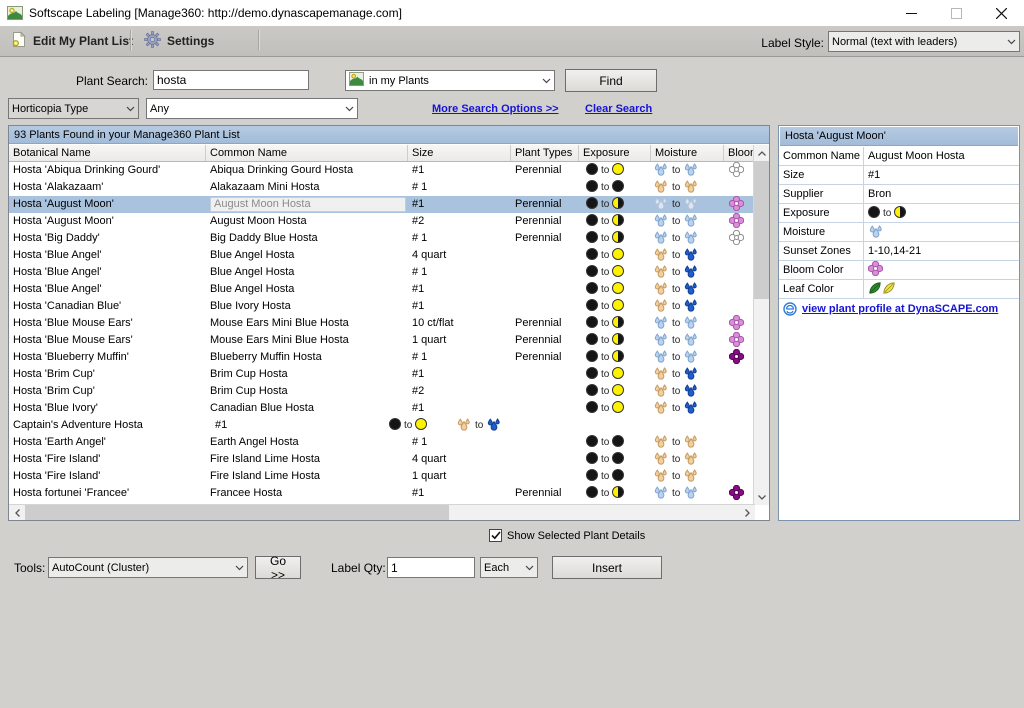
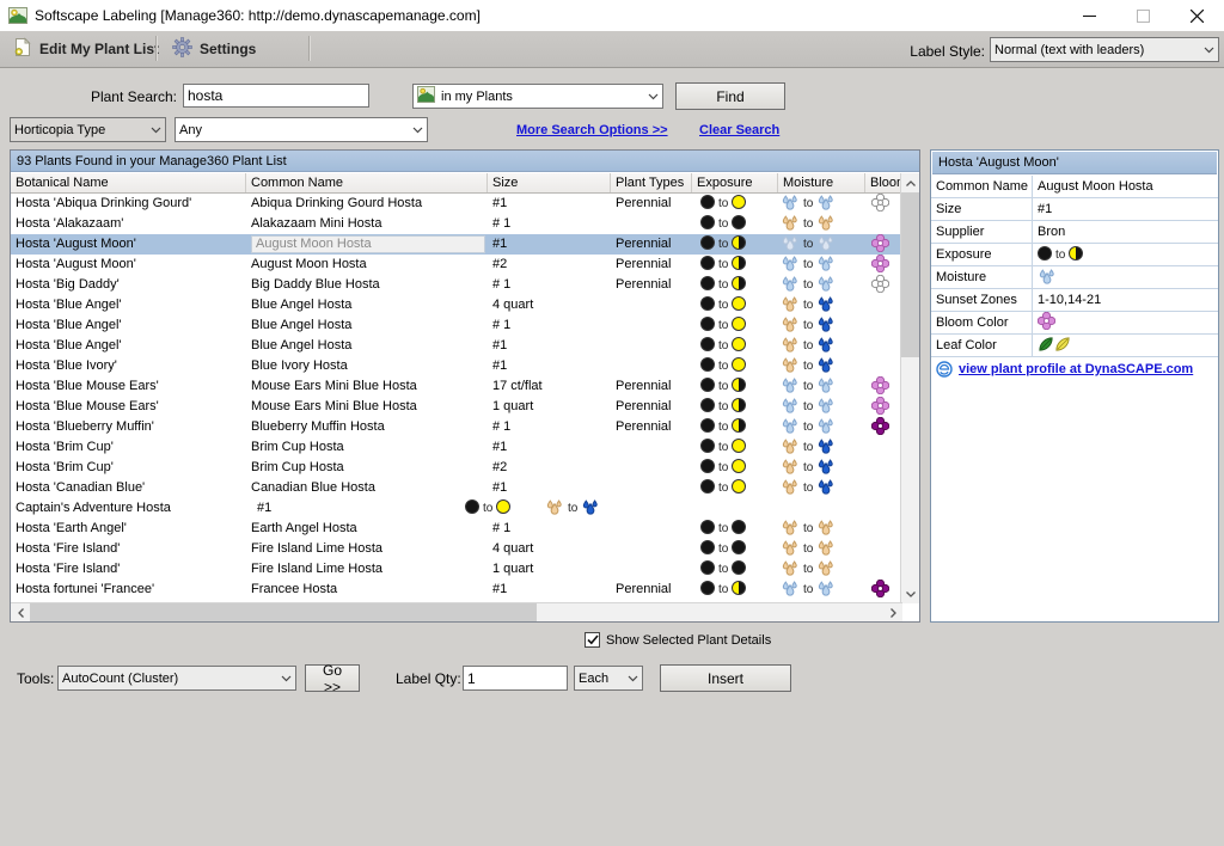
  Softscape Labeling [Manage360: http://demo.dynascapemanage.com]
  Edit My Plant Lis
  Settings
  Label Style:
  Normal (text with leaders)
  Plant Search:
  hosta
  in my Plants
  Find
  Horticopia Type
  Any
  More Search Options >>
  Clear Search
  93 Plants Found in your Manage360 Plant List
  Botanical Name
  Common Name
  Size
  Plant Types
  Exposure
  Moisture
  Bloo
  Hosta 'Abiqua Drinking Gourd'
  Abiqua Drinking Gourd Hosta
  #1
  Perennial
  to
  to
  Hosta 'Alakazaam'
  Alakazaam Mini Hosta
  # 1
  to
  to
  Hosta 'August Moon'
  August Moon Hosta
  #1
  Perennial
  to
  to
  Hosta 'August Moon'
  August Moon Hosta
  #2
  Perennial
  to
  to
  Hosta 'Big Daddy'
  Big Daddy Blue Hosta
  # 1
  Perennial
  to
  to
  Hosta 'Blue Angel'
  Blue Angel Hosta
  4 quart
  to
  to
  Hosta 'Blue Angel'
  Blue Angel Hosta
  # 1
  to
  to
  Hosta 'Blue Angel'
  Blue Angel Hosta
  #1
  to
  to
- Hosta 'Canadian Blue'
+ Hosta 'Blue Ivory'
  Blue Ivory Hosta
  #1
  to
  to
  Hosta 'Blue Mouse Ears'
  Mouse Ears Mini Blue Hosta
- 10 ct/flat
+ 17 ct/flat
  Perennial
  to
  to
  Hosta 'Blue Mouse Ears'
  Mouse Ears Mini Blue Hosta
  1 quart
  Perennial
  to
  to
  Hosta 'Blueberry Muffin'
  Blueberry Muffin Hosta
  # 1
  Perennial
  to
  to
  Hosta 'Brim Cup'
  Brim Cup Hosta
  #1
  to
  to
  Hosta 'Brim Cup'
  Brim Cup Hosta
  #2
  to
  to
- Hosta 'Blue Ivory'
+ Hosta 'Canadian Blue'
  Canadian Blue Hosta
  #1
  to
  to
  Captain's Adventure Hosta
  #1
  to
  to
  Hosta 'Earth Angel'
  Earth Angel Hosta
  # 1
  to
  to
  Hosta 'Fire Island'
  Fire Island Lime Hosta
  4 quart
  to
  to
  Hosta 'Fire Island'
  Fire Island Lime Hosta
  1 quart
  to
  to
  Hosta fortunei 'Francee'
  Francee Hosta
  #1
  Perennial
  to
  to
  Hosta 'August Moon'
  Common Name
  August Moon Hosta
  Size
  #1
  Supplier
  Bron
  Exposure
  to
  Moisture
  Sunset Zones
  1-10,14-21
  Bloom Color
  Leaf Color
  view plant profile at DynaSCAPE.com
  Show Selected Plant Details
  Tools:
  AutoCount (Cluster)
  Go >>
  Label Qty:
  1
  Each
  Insert
